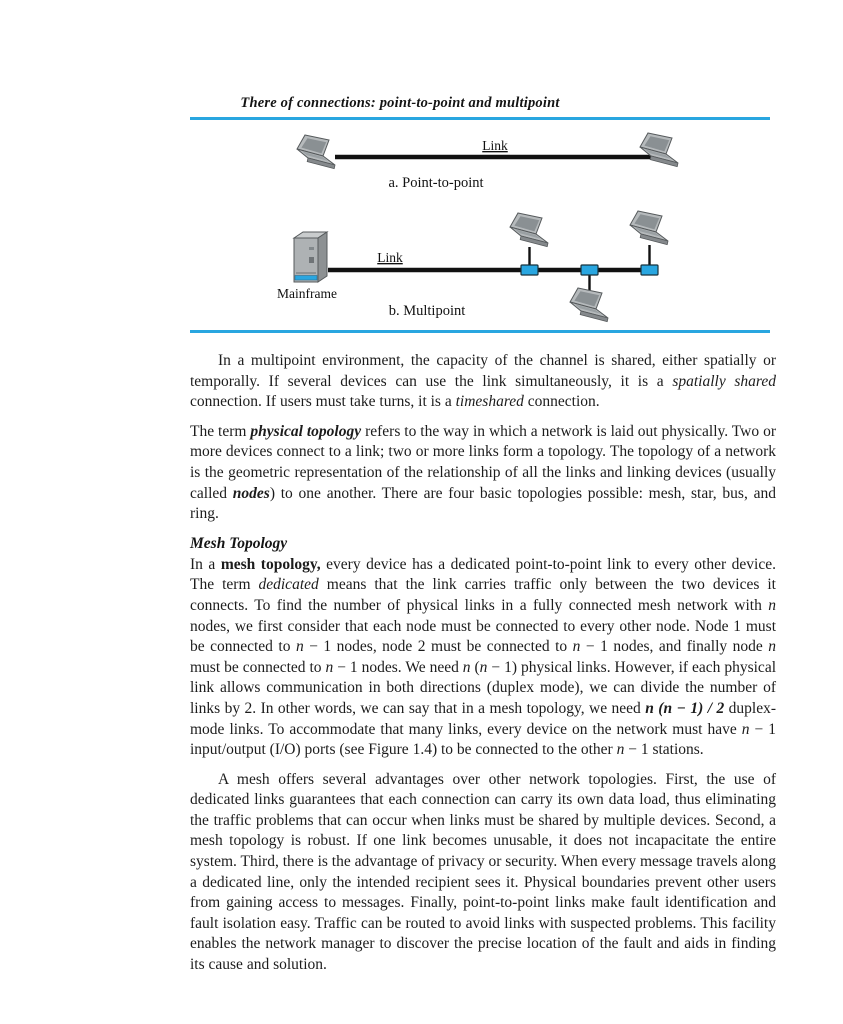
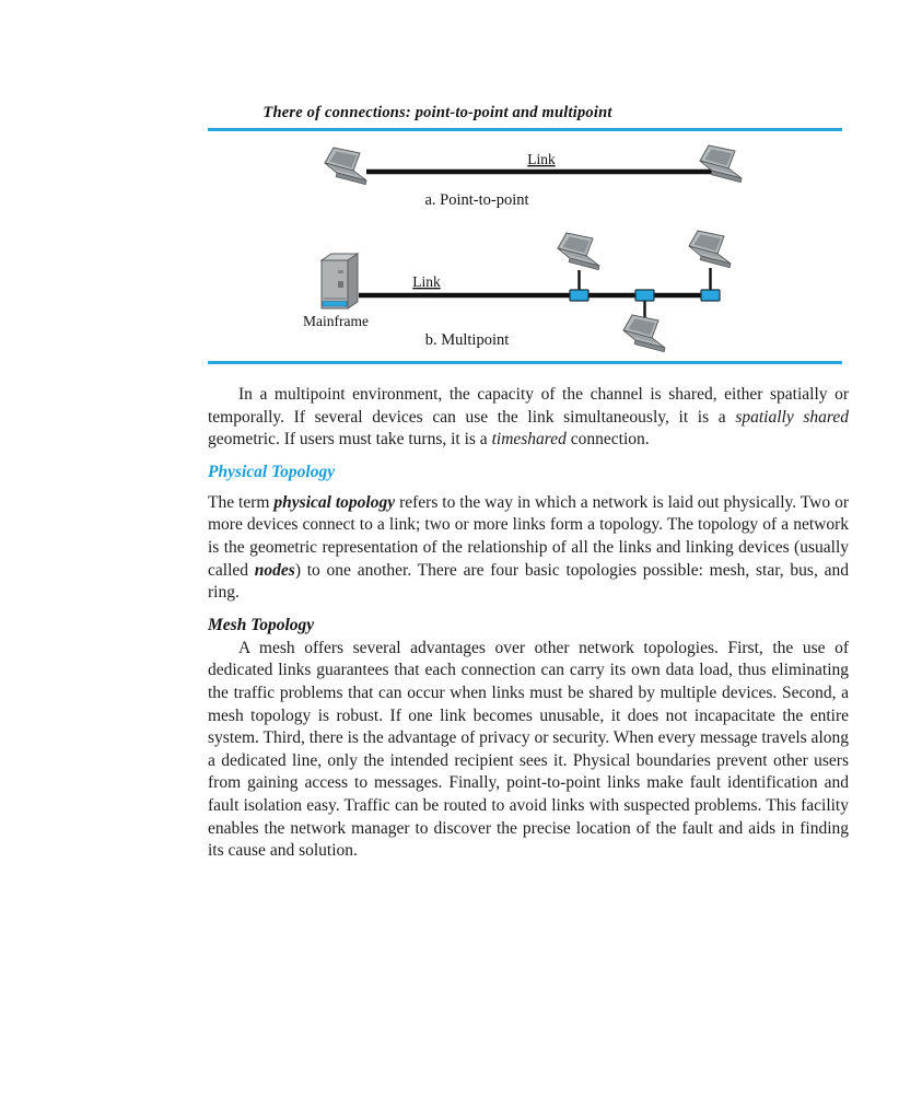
  There of connections: point-to-point and multipoint
  Link
  a. Point-to-point
  Link
  Mainframe
  b. Multipoint
- In a multipoint environment, the capacity of the channel is shared, either spatially or temporally. If several devices can use the link simultaneously, it is a spatially shared connection. If users must take turns, it is a timeshared connection.
+ In a multipoint environment, the capacity of the channel is shared, either spatially or temporally. If several devices can use the link simultaneously, it is a spatially shared geometric. If users must take turns, it is a timeshared connection.
+ Physical Topology
  The term physical topology refers to the way in which a network is laid out physically. Two or more devices connect to a link; two or more links form a topology. The topology of a network is the geometric representation of the relationship of all the links and linking devices (usually called nodes) to one another. There are four basic topologies possible: mesh, star, bus, and ring.
  Mesh Topology
- In a mesh topology, every device has a dedicated point-to-point link to every other device. The term dedicated means that the link carries traffic only between the two devices it connects. To find the number of physical links in a fully connected mesh network with n nodes, we first consider that each node must be connected to every other node. Node 1 must be connected to n − 1 nodes, node 2 must be connected to n − 1 nodes, and finally node n must be connected to n − 1 nodes. We need n (n − 1) physical links. However, if each physical link allows communication in both directions (duplex mode), we can divide the number of links by 2. In other words, we can say that in a mesh topology, we need n (n − 1) / 2 duplex-mode links. To accommodate that many links, every device on the network must have n − 1 input/output (I/O) ports (see Figure 1.4) to be connected to the other n − 1 stations.
  A mesh offers several advantages over other network topologies. First, the use of dedicated links guarantees that each connection can carry its own data load, thus eliminating the traffic problems that can occur when links must be shared by multiple devices. Second, a mesh topology is robust. If one link becomes unusable, it does not incapacitate the entire system. Third, there is the advantage of privacy or security. When every message travels along a dedicated line, only the intended recipient sees it. Physical boundaries prevent other users from gaining access to messages. Finally, point-to-point links make fault identification and fault isolation easy. Traffic can be routed to avoid links with suspected problems. This facility enables the network manager to discover the precise location of the fault and aids in finding its cause and solution.
